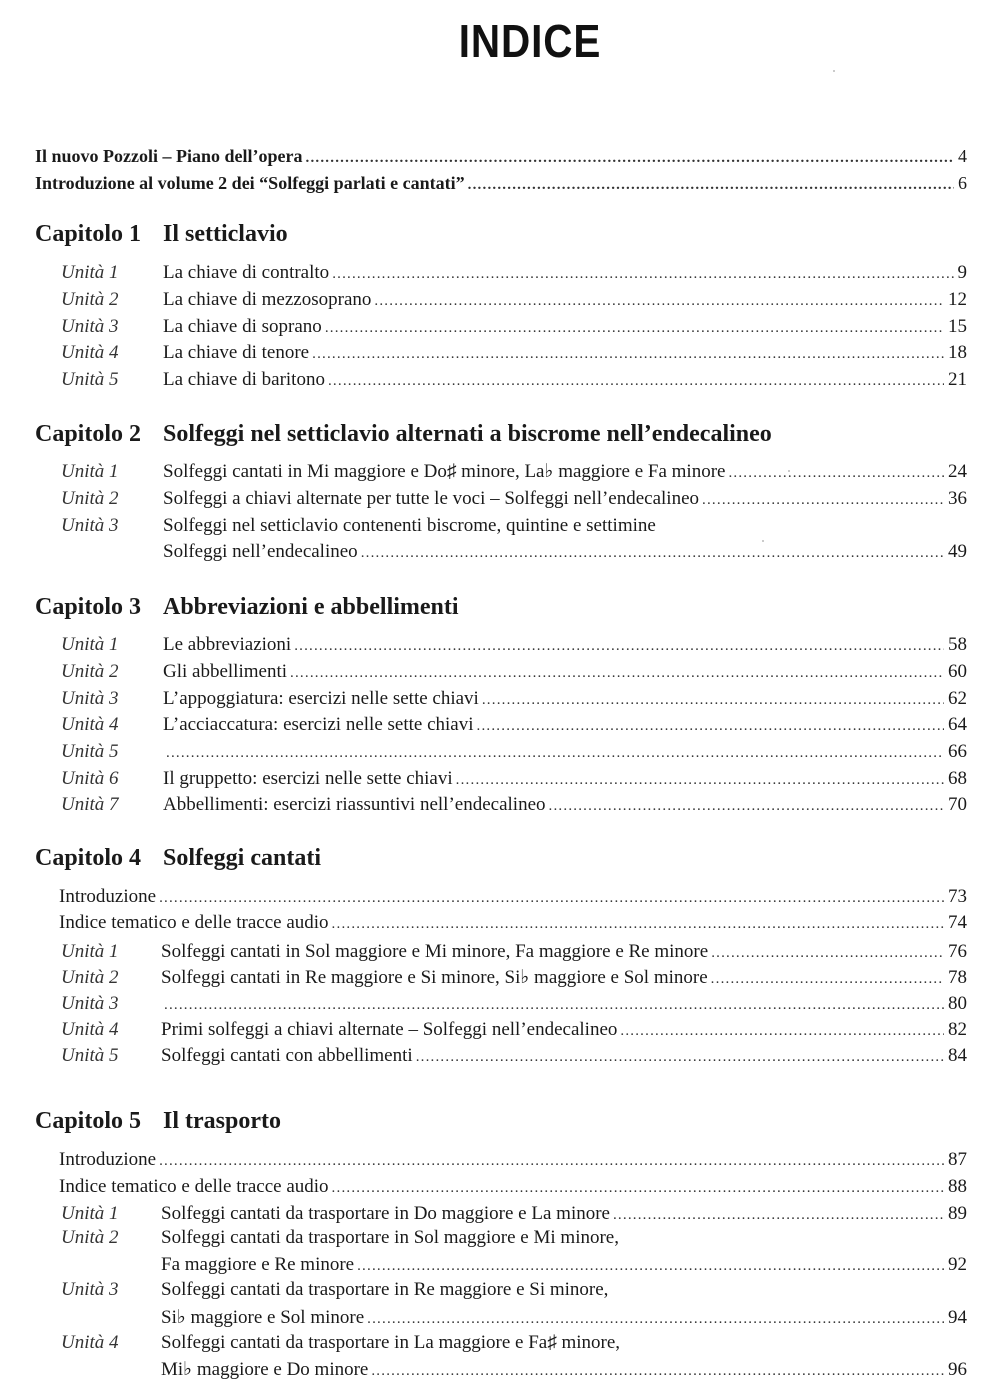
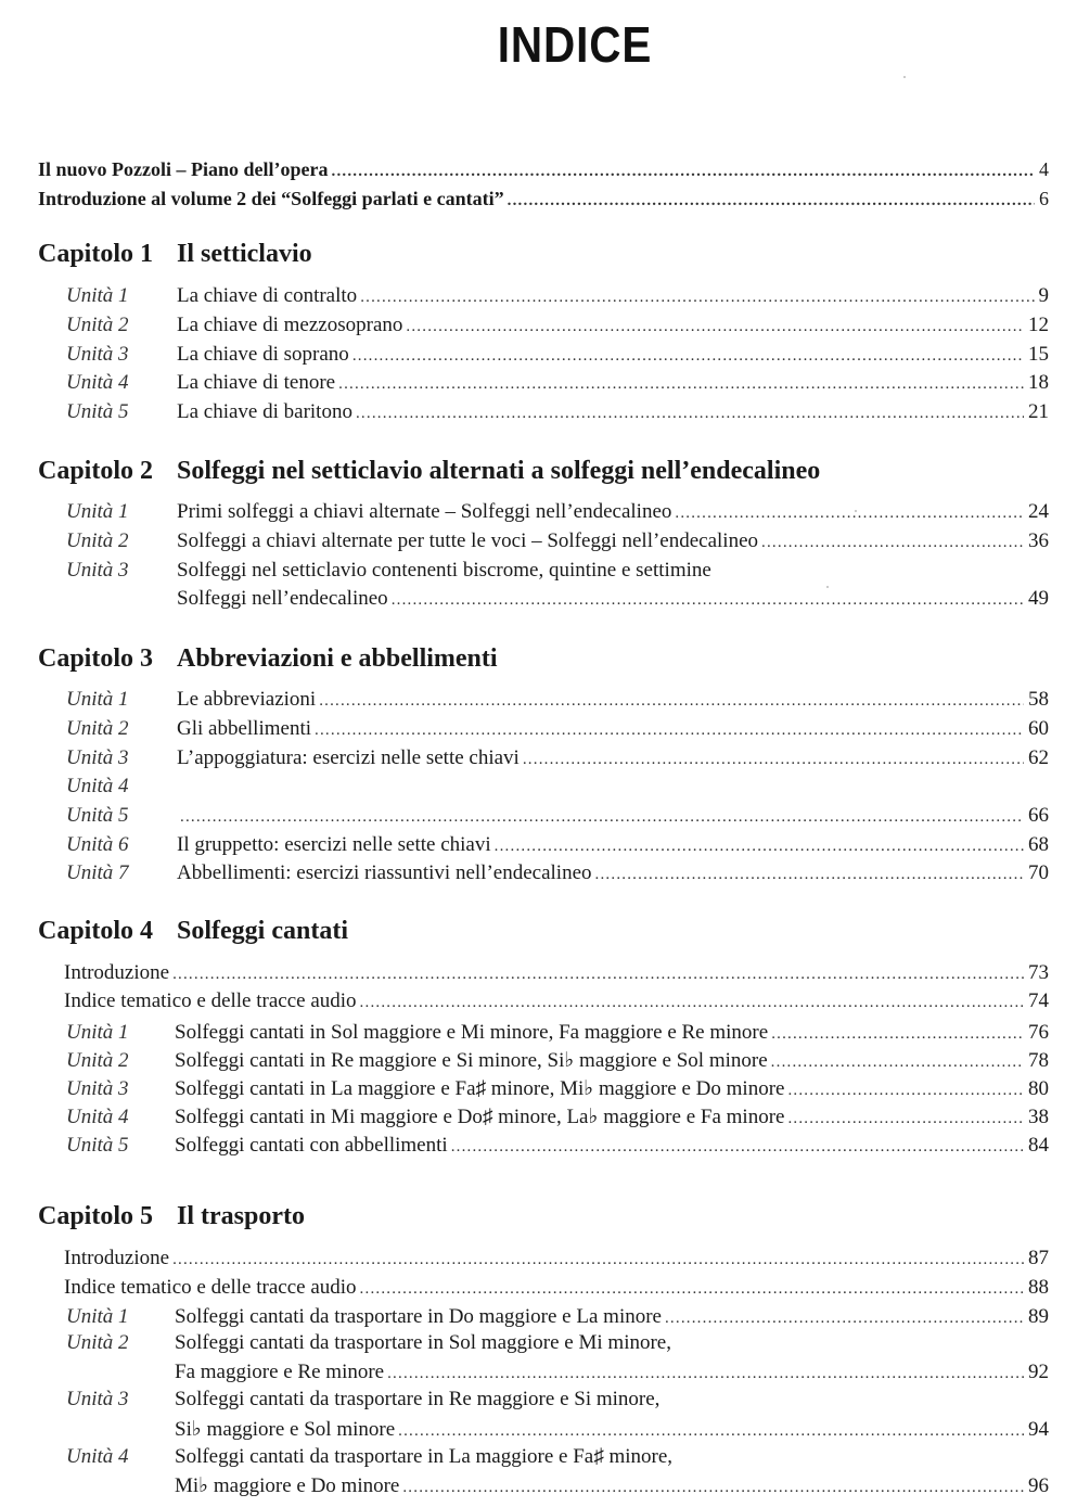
  INDICE
  Il nuovo Pozzoli – Piano dell’opera
  4
  Introduzione al volume 2 dei “Solfeggi parlati e cantati”
  6
  Capitolo 1 Il setticlavio
  Unità 1
  La chiave di contralto
  9
  Unità 2
  La chiave di mezzosoprano
  12
  Unità 3
  La chiave di soprano
  15
  Unità 4
  La chiave di tenore
  18
  Unità 5
  La chiave di baritono
  21
- Capitolo 2 Solfeggi nel setticlavio alternati a biscrome nell’endecalineo
+ Capitolo 2 Solfeggi nel setticlavio alternati a solfeggi nell’endecalineo
  Unità 1
- Solfeggi cantati in Mi maggiore e Do♯ minore, La♭ maggiore e Fa minore
+ Primi solfeggi a chiavi alternate – Solfeggi nell’endecalineo
  24
  Unità 2
  Solfeggi a chiavi alternate per tutte le voci – Solfeggi nell’endecalineo
  36
  Unità 3
  Solfeggi nel setticlavio contenenti biscrome, quintine e settimine
  Solfeggi nell’endecalineo
  49
  Capitolo 3 Abbreviazioni e abbellimenti
  Unità 1
  Le abbreviazioni
  58
  Unità 2
  Gli abbellimenti
  60
  Unità 3
  L’appoggiatura: esercizi nelle sette chiavi
  62
  Unità 4
- L’acciaccatura: esercizi nelle sette chiavi
- 64
  Unità 5
  66
  Unità 6
  Il gruppetto: esercizi nelle sette chiavi
  68
  Unità 7
  Abbellimenti: esercizi riassuntivi nell’endecalineo
  70
  Capitolo 4 Solfeggi cantati
  Introduzione
  73
  Indice tematico e delle tracce audio
  74
  Unità 1
  Solfeggi cantati in Sol maggiore e Mi minore, Fa maggiore e Re minore
  76
  Unità 2
  Solfeggi cantati in Re maggiore e Si minore, Si♭ maggiore e Sol minore
  78
  Unità 3
+ Solfeggi cantati in La maggiore e Fa♯ minore, Mi♭ maggiore e Do minore
  80
  Unità 4
- Primi solfeggi a chiavi alternate – Solfeggi nell’endecalineo
+ Solfeggi cantati in Mi maggiore e Do♯ minore, La♭ maggiore e Fa minore
- 82
+ 38
  Unità 5
  Solfeggi cantati con abbellimenti
  84
  Capitolo 5 Il trasporto
  Introduzione
  87
  Indice tematico e delle tracce audio
  88
  Unità 1
  Solfeggi cantati da trasportare in Do maggiore e La minore
  89
  Unità 2
  Solfeggi cantati da trasportare in Sol maggiore e Mi minore,
  Fa maggiore e Re minore
  92
  Unità 3
  Solfeggi cantati da trasportare in Re maggiore e Si minore,
  Si♭ maggiore e Sol minore
  94
  Unità 4
  Solfeggi cantati da trasportare in La maggiore e Fa♯ minore,
  Mi♭ maggiore e Do minore
  96
